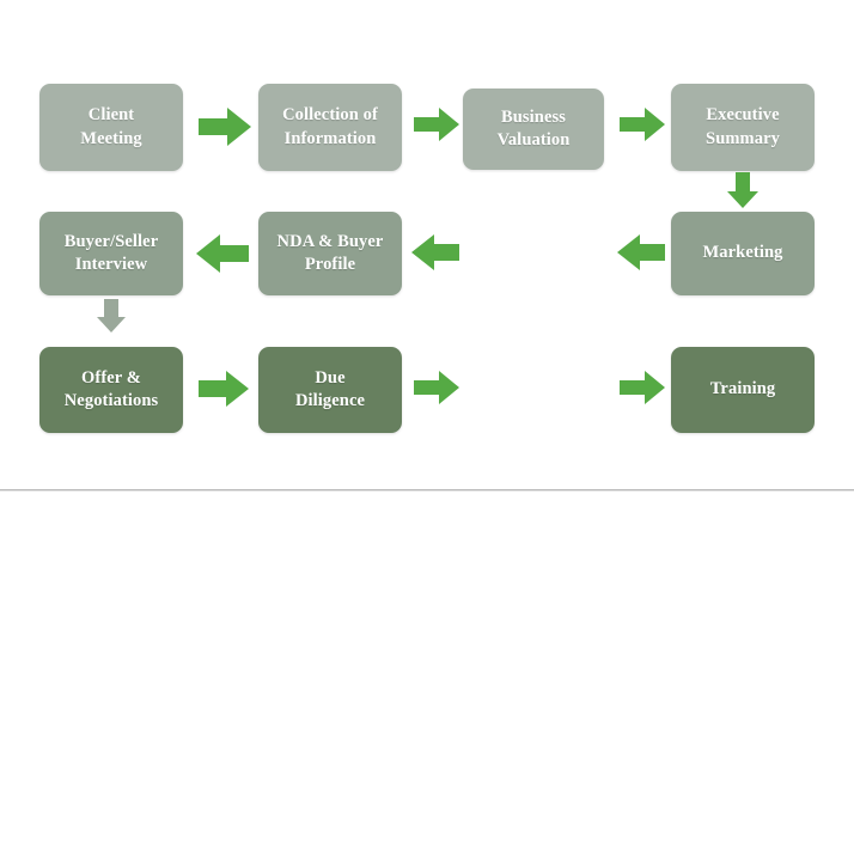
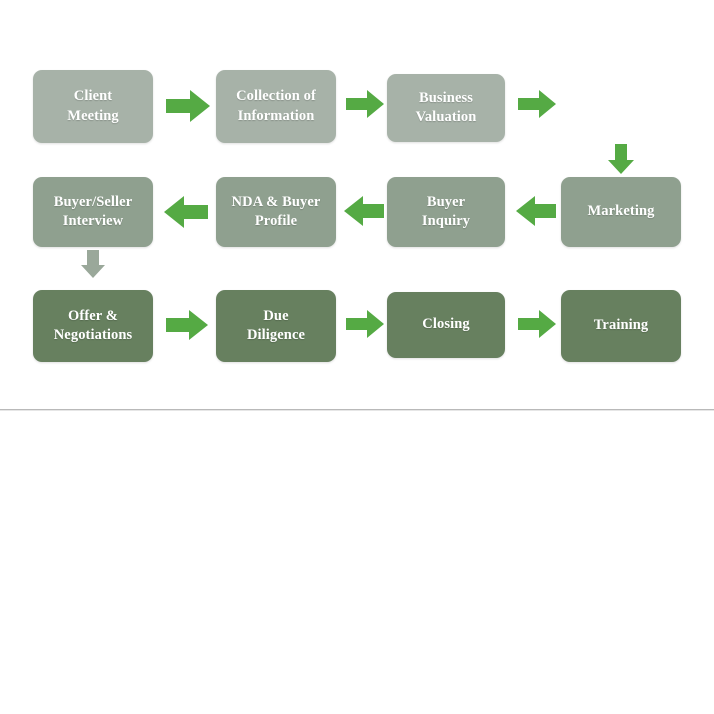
  Client
  Meeting
  Collection of
  Information
  Business
  Valuation
- Executive
- Summary
  Buyer/Seller
  Interview
  NDA & Buyer
  Profile
+ Buyer
+ Inquiry
  Marketing
  Offer &
  Negotiations
  Due
  Diligence
+ Closing
  Training
